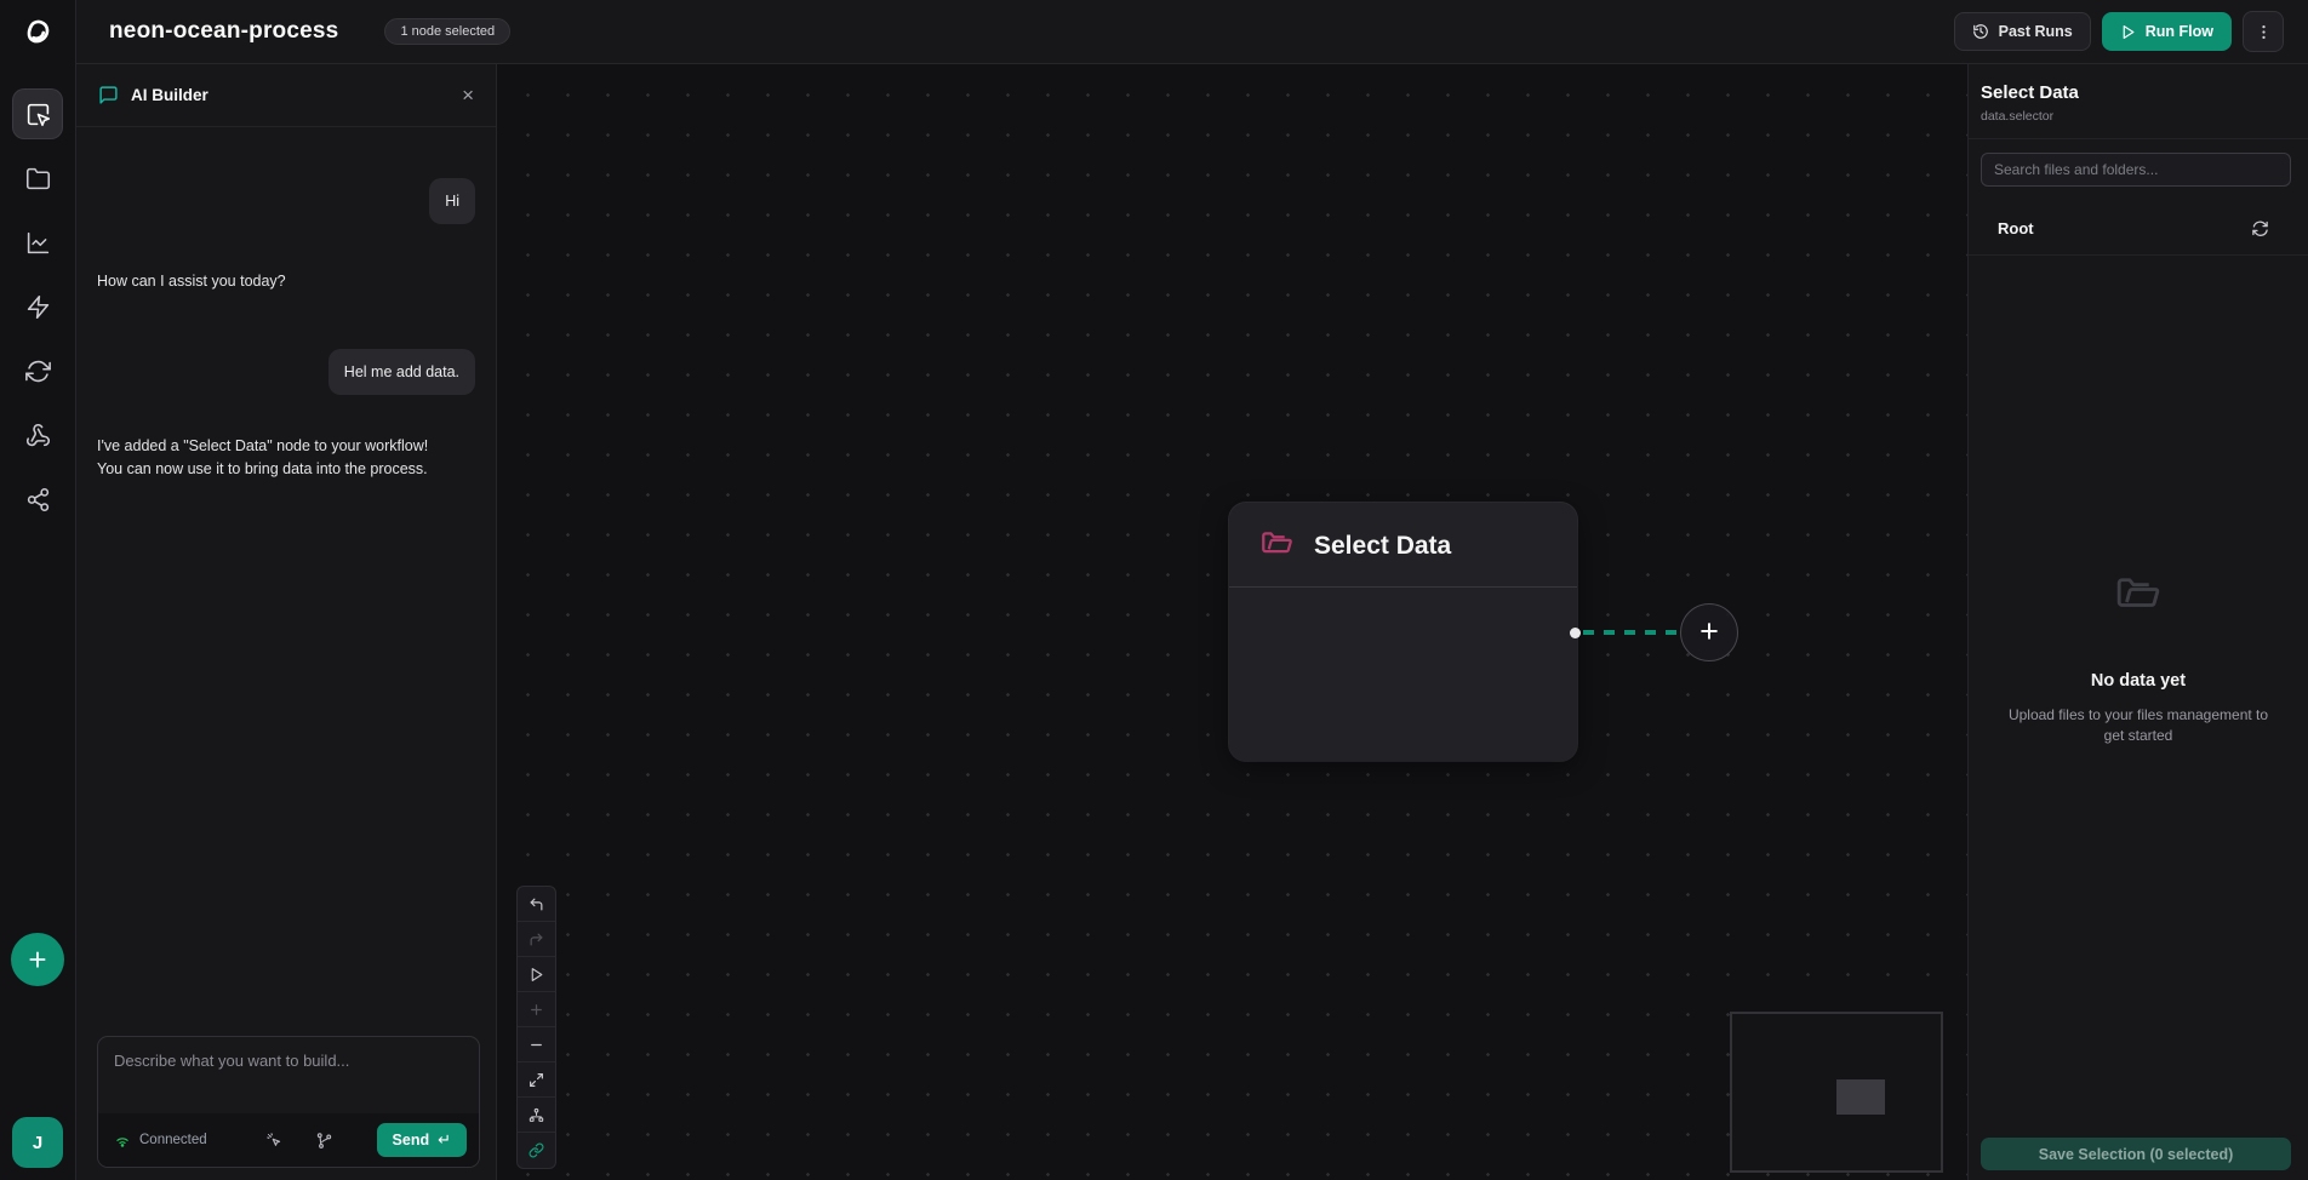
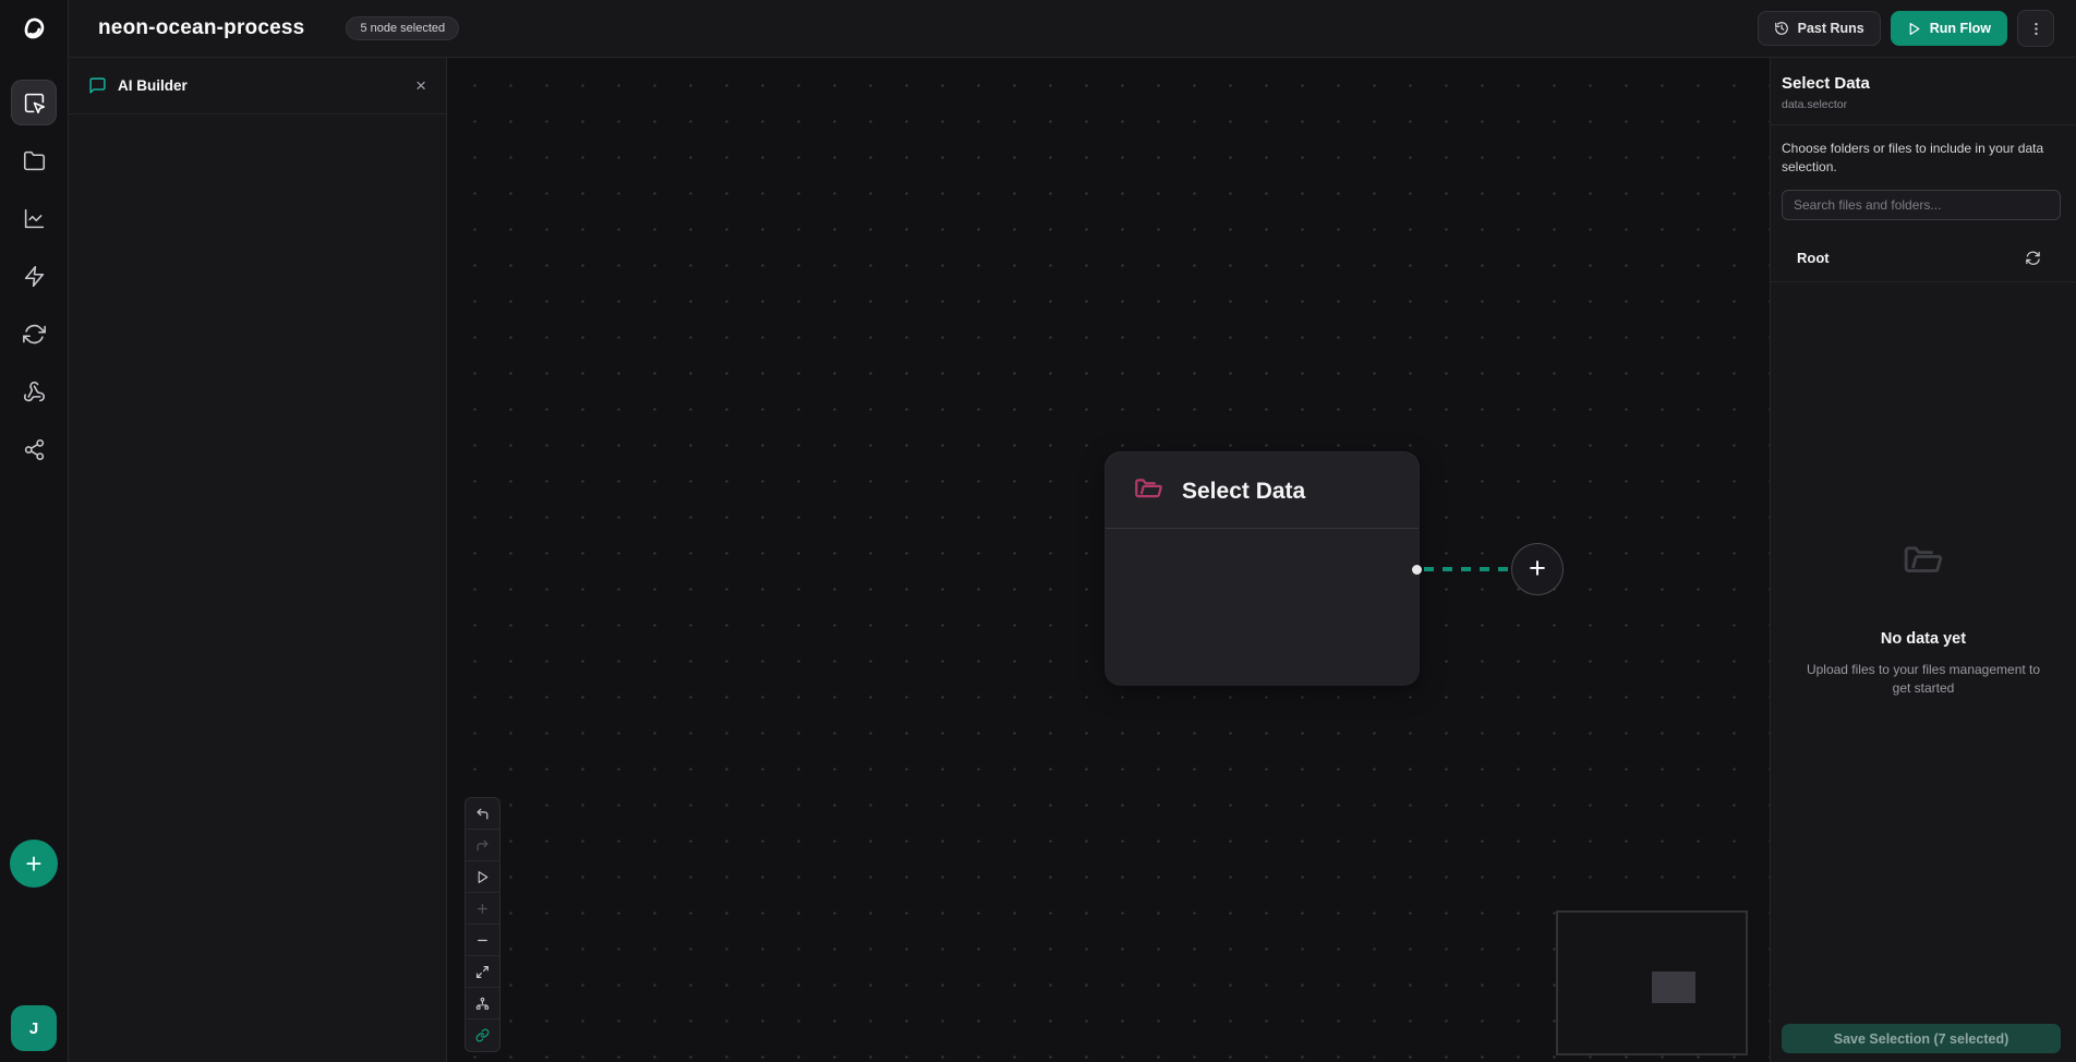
  +
  J
  neon-ocean-process
- 1 node selected
+ 5 node selected
  Past Runs
  Run Flow
  AI Builder
  ×
- Hi
- How can I assist you today?
- Hel me add data.
- I've added a "Select Data" node to your workflow! You can now use it to bring data into the process.
- Describe what you want to build...
- Connected
- Send
- ↵
  Select Data
  +
  Select Data
  data.selector
+ Choose folders or files to include in your data selection.
  Search files and folders...
  Root
  No data yet
  Upload files to your files management to get started
- Save Selection (0 selected)
+ Save Selection (7 selected)
